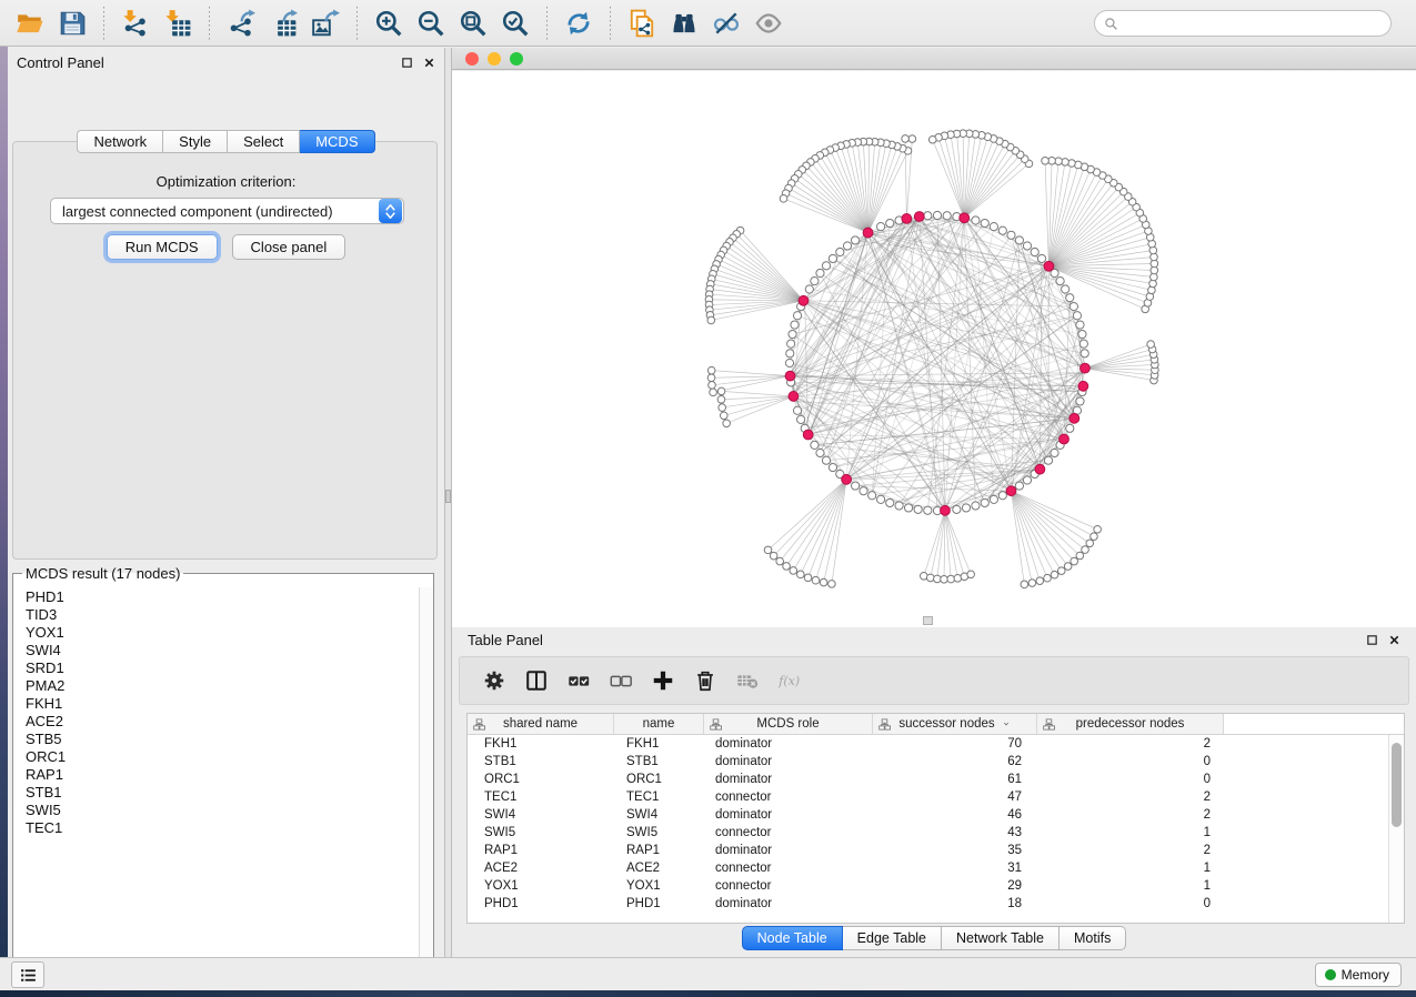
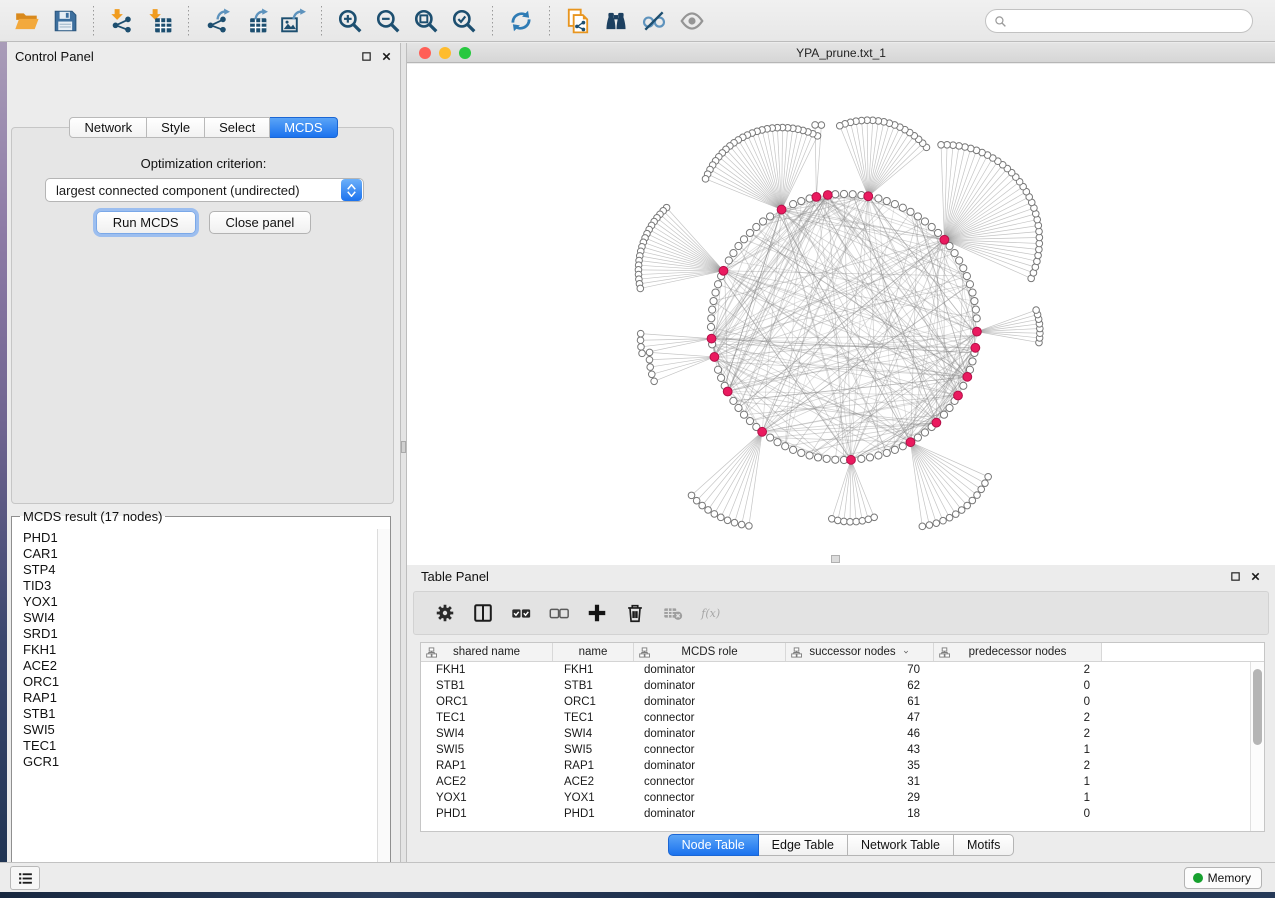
  Control Panel
  Network
  Style
  Select
  MCDS
  Optimization criterion:
  largest connected component (undirected)
  Run MCDS
  Close panel
  MCDS result (17 nodes)
  PHD1
+ CAR1
+ STP4
  TID3
  YOX1
  SWI4
  SRD1
- PMA2
  FKH1
  ACE2
- STB5
  ORC1
  RAP1
  STB1
  SWI5
  TEC1
+ GCR1
+ YPA_prune.txt_1
  Table Panel
  shared name
  name
  MCDS role
  successor nodes
  predecessor nodes
  FKH1
  FKH1
  dominator
  70
  2
  STB1
  STB1
  dominator
  62
  0
  ORC1
  ORC1
  dominator
  61
  0
  TEC1
  TEC1
  connector
  47
  2
  SWI4
  SWI4
  dominator
  46
  2
  SWI5
  SWI5
  connector
  43
  1
  RAP1
  RAP1
  dominator
  35
  2
  ACE2
  ACE2
  connector
  31
  1
  YOX1
  YOX1
  connector
  29
  1
  PHD1
  PHD1
  dominator
  18
  0
  Node Table
  Edge Table
  Network Table
  Motifs
  Memory
